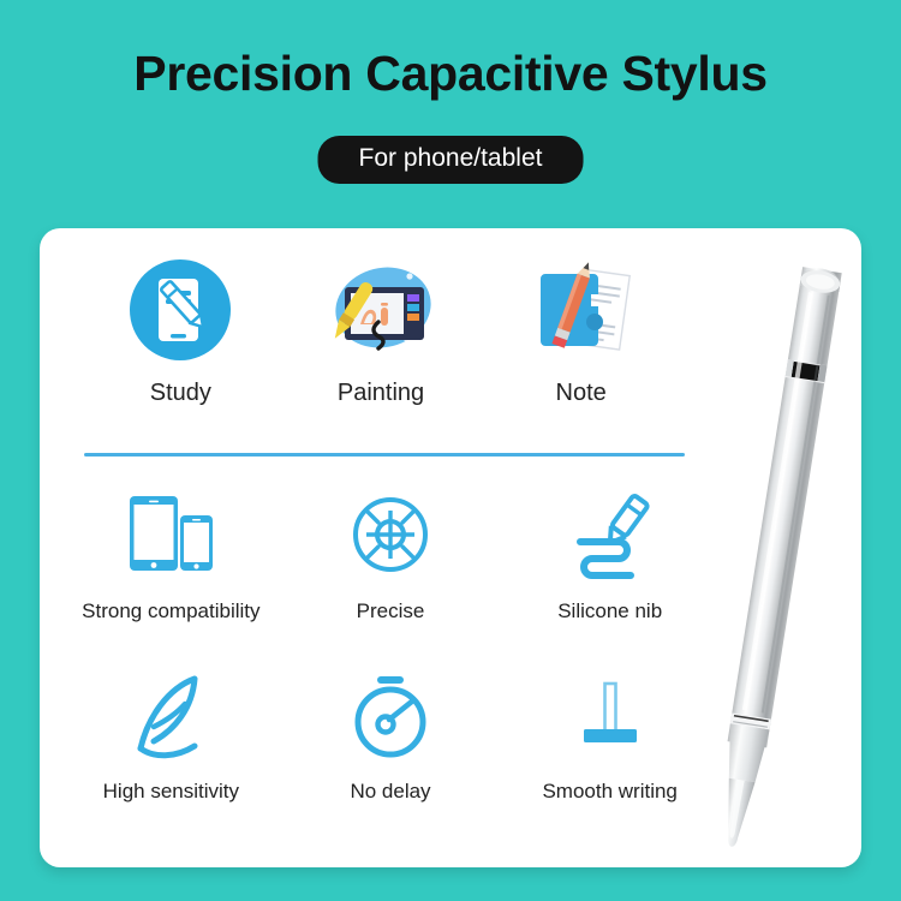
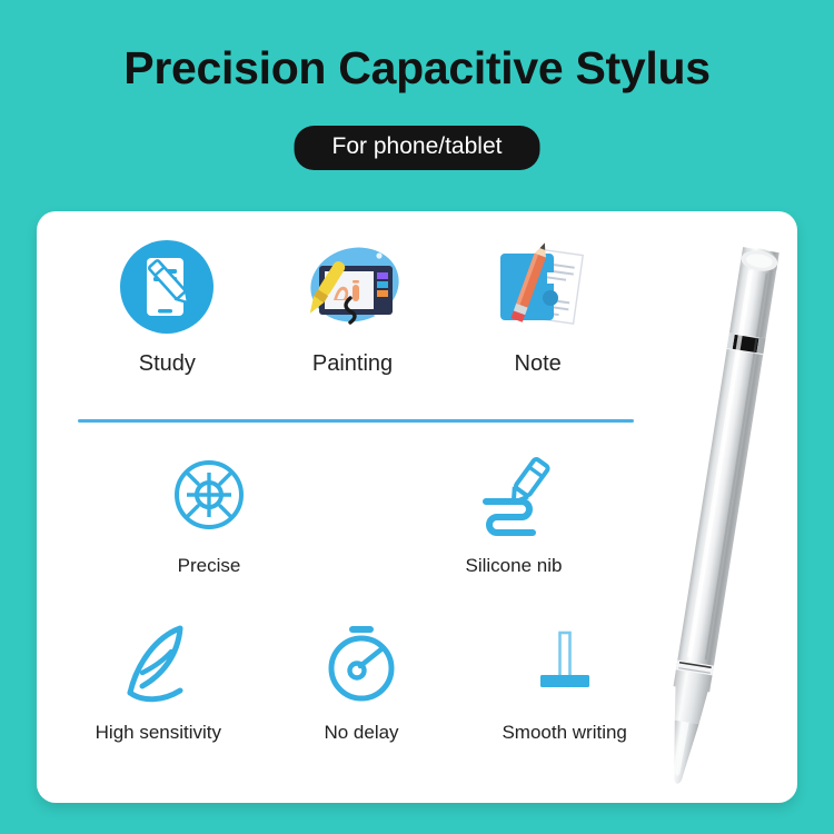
  Precision Capacitive Stylus
  For phone/tablet
  Study
  Painting
  Note
- Strong compatibility
  Precise
  Silicone nib
  High sensitivity
  No delay
  Smooth writing
